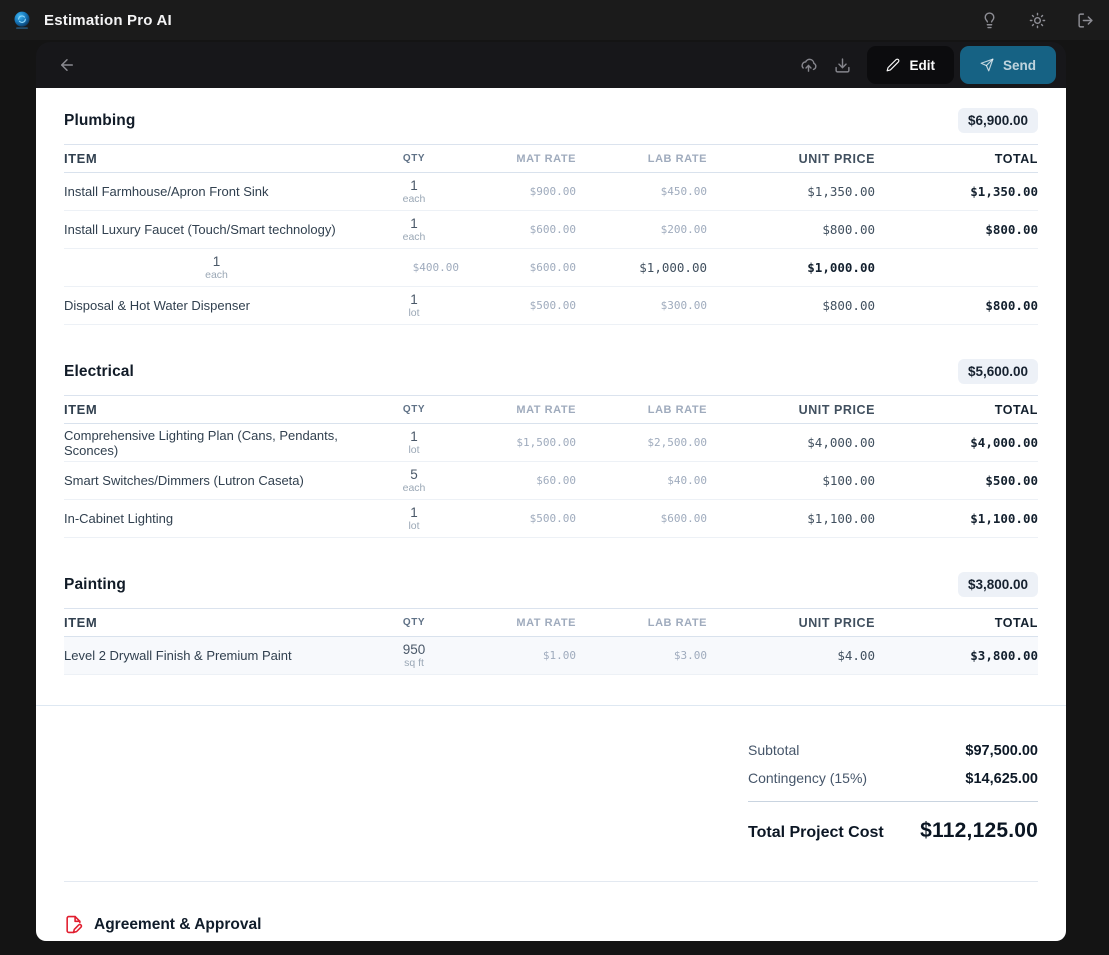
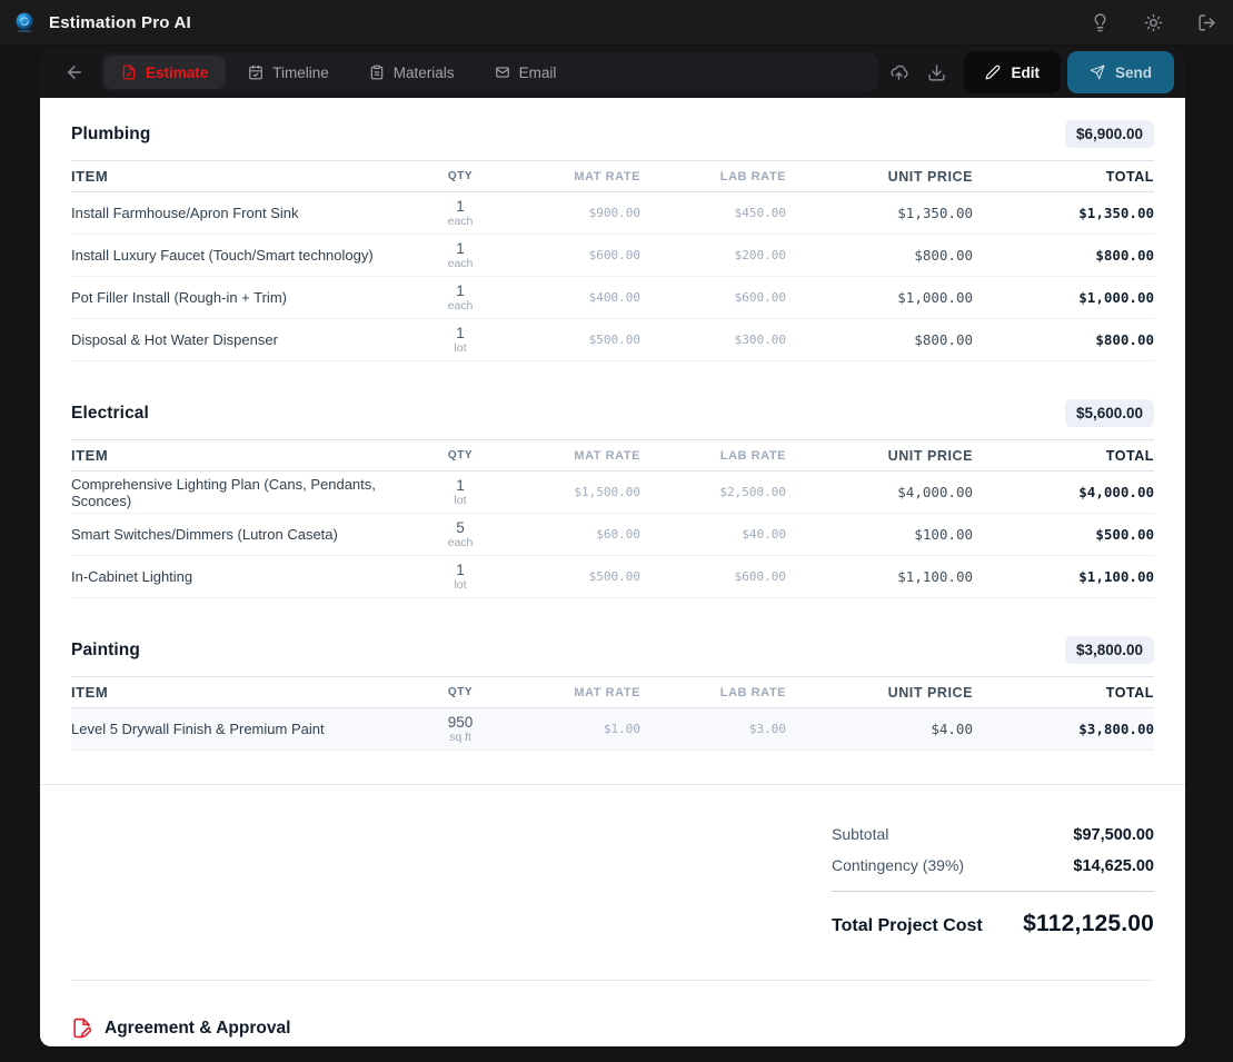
  Estimation Pro AI
+ Estimate
+ Timeline
+ Materials
+ Email
  Edit
  Send
  Plumbing
  $6,900.00
  ITEM
  QTY
  MAT RATE
  LAB RATE
  UNIT PRICE
  TOTAL
  Install Farmhouse/Apron Front Sink
  1
  each
  $900.00
  $450.00
  $1,350.00
  $1,350.00
  Install Luxury Faucet (Touch/Smart technology)
  1
  each
  $600.00
  $200.00
  $800.00
  $800.00
+ Pot Filler Install (Rough-in + Trim)
  1
  each
  $400.00
  $600.00
  $1,000.00
  $1,000.00
  Disposal & Hot Water Dispenser
  1
  lot
  $500.00
  $300.00
  $800.00
  $800.00
  Electrical
  $5,600.00
  ITEM
  QTY
  MAT RATE
  LAB RATE
  UNIT PRICE
  TOTAL
  Comprehensive Lighting Plan (Cans, Pendants, Sconces)
  1
  lot
  $1,500.00
  $2,500.00
  $4,000.00
  $4,000.00
  Smart Switches/Dimmers (Lutron Caseta)
  5
  each
  $60.00
  $40.00
  $100.00
  $500.00
  In-Cabinet Lighting
  1
  lot
  $500.00
  $600.00
  $1,100.00
  $1,100.00
  Painting
  $3,800.00
  ITEM
  QTY
  MAT RATE
  LAB RATE
  UNIT PRICE
  TOTAL
- Level 2 Drywall Finish & Premium Paint
+ Level 5 Drywall Finish & Premium Paint
  950
  sq ft
  $1.00
  $3.00
  $4.00
  $3,800.00
  Subtotal
  $97,500.00
- Contingency (15%)
+ Contingency (39%)
  $14,625.00
  Total Project Cost
  $112,125.00
  Agreement & Approval
